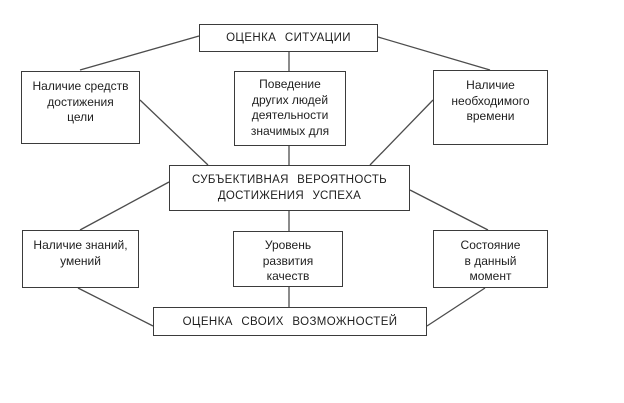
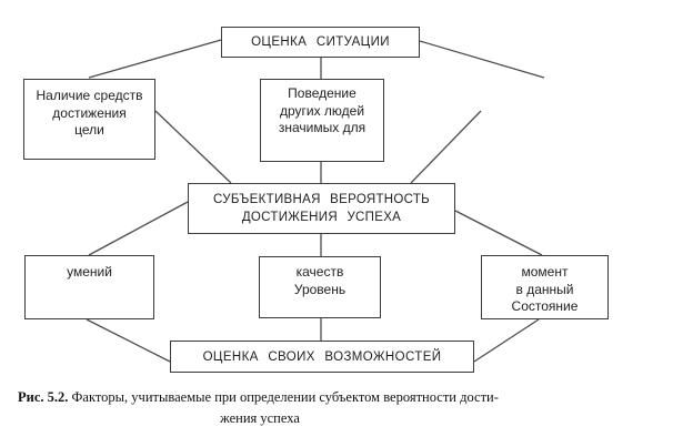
  ОЦЕНКА СИТУАЦИИ
  Наличие средств
  достижения
  цели
  Поведение
  других людей
- деятельности
  значимых для
- Наличие
- необходимого
- времени
  СУБЪЕКТИВНАЯ ВЕРОЯТНОСТЬ
  ДОСТИЖЕНИЯ УСПЕХА
- Наличие знаний,
  умений
- Уровень
+ качеств
- развития
- качеств
+ Уровень
- Состояние
+ момент
  в данный
- момент
+ Состояние
  ОЦЕНКА СВОИХ ВОЗМОЖНОСТЕЙ
+ Рис. 5.2. Факторы, учитываемые при определении субъектом вероятности дости-
+ жения успеха
